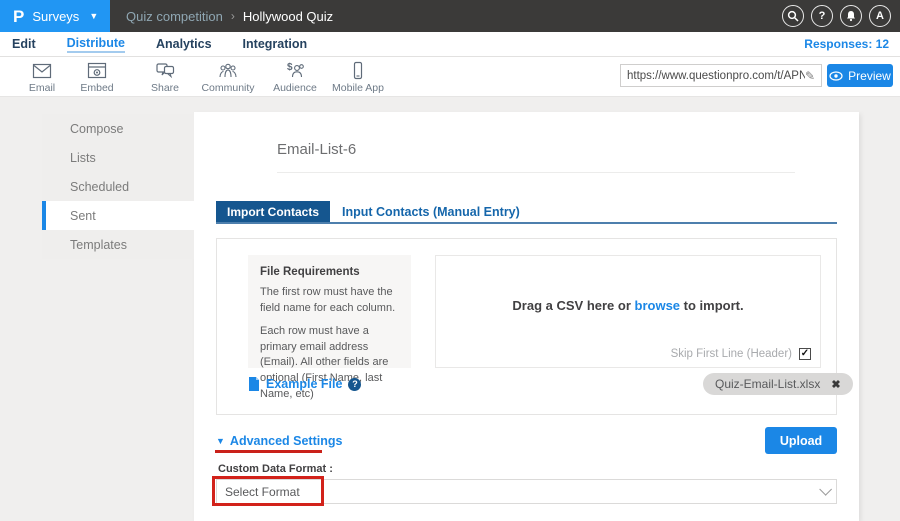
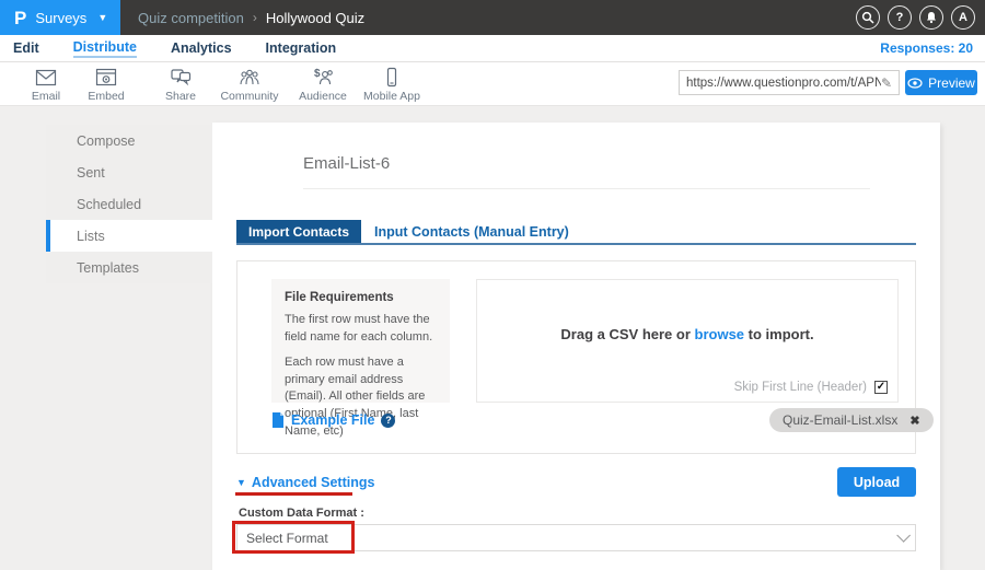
  P
  Surveys
  ▼
  Quiz competition
  ›
  Hollywood Quiz
  ?
  A
  Edit
  Distribute
  Analytics
  Integration
- Responses: 12
+ Responses: 20
  Email
  Embed
  Share
  Community
  $
  Audience
  Mobile App
  https://www.questionpro.com/t/APN
  ✎
  Preview
  Compose
- Lists
+ Sent
  Scheduled
- Sent
+ Lists
  Templates
  Email-List-6
  Import Contacts
  Input Contacts (Manual Entry)
  File Requirements
  The first row must have the field name for each column.
  Each row must have a primary email address (Email). All other fields are optional (First Nam, last Name, etc)
  Drag a CSV here or browse to import.
  Skip First Line (Header)
  Example File
  ?
  Quiz-Email-List.xlsx
  ✖
  ▼
  Advanced Settings
  Upload
  Custom Data Format :
  Select Format
